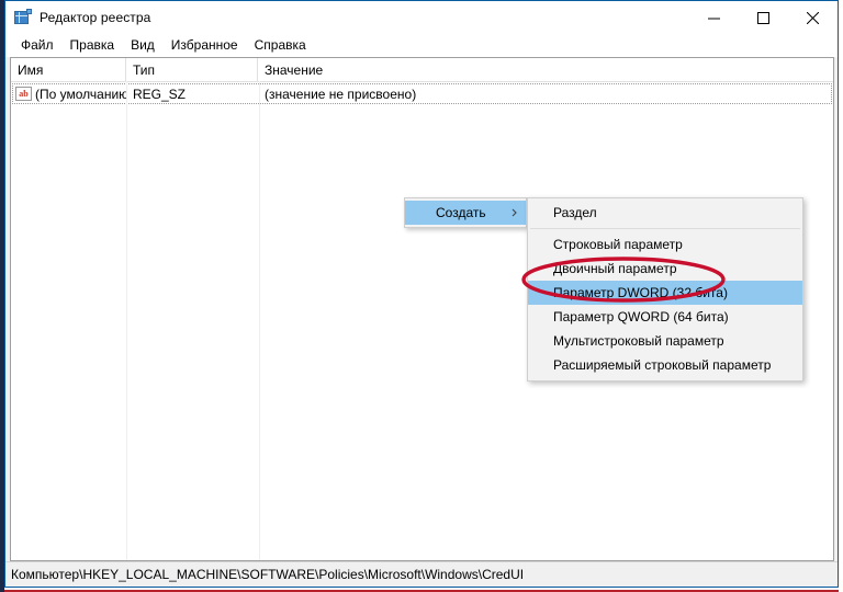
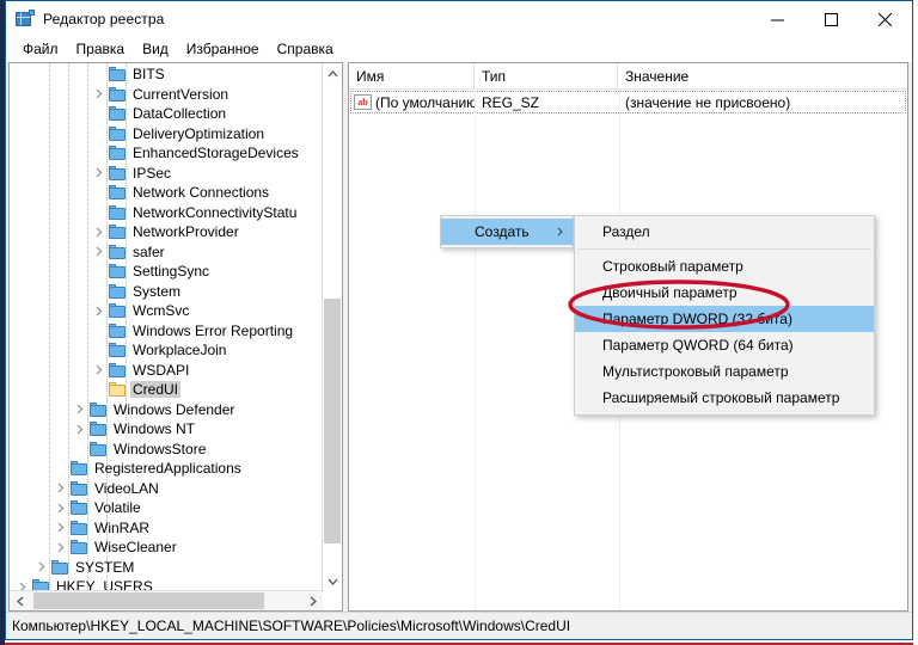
  Редактор реестра
  Файл
  Правка
  Вид
  Избранное
  Справка
+ BITS
+ CurrentVersion
+ DataCollection
+ DeliveryOptimization
+ EnhancedStorageDevices
+ IPSec
+ Network Connections
+ NetworkConnectivityStatu
+ NetworkProvider
+ safer
+ SettingSync
+ System
+ WcmSvc
+ Windows Error Reporting
+ WorkplaceJoin
+ WSDAPI
+ CredUI
+ Windows Defender
+ Windows NT
+ WindowsStore
+ RegisteredApplications
+ VideoLAN
+ Volatile
+ WinRAR
+ WiseCleaner
+ SYSTEM
+ HKEY_USERS
  Имя
  Тип
  Значение
  ab
  (По умолчанию
  REG_SZ
  (значение не присвоено)
  Создать
  Раздел
  Строковый параметр
  Двоичный параметр
  Параметр DWORD (32та)
  Параметр QWORD (64 бита)
  Мультистроковый параметр
  Расширяемый строковый параметр
  Компьютер\HKEY_LOCAL_MACHINE\SOFTWARE\Policies\Microsoft\Windows\CredUI
